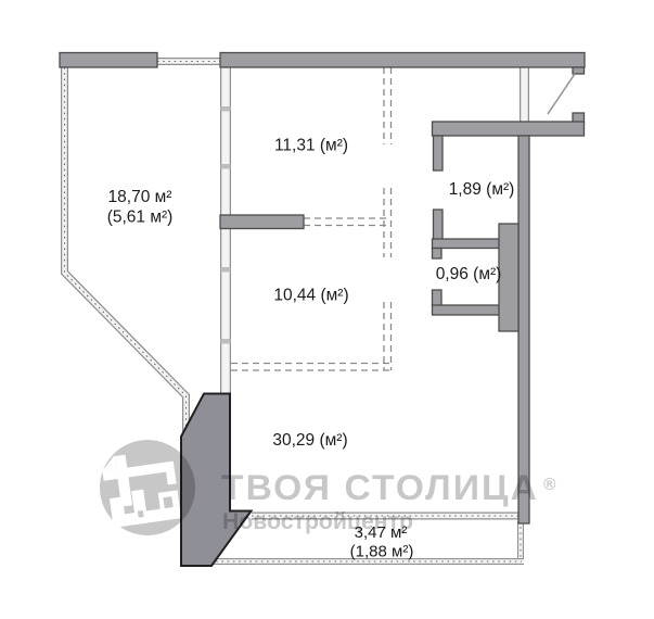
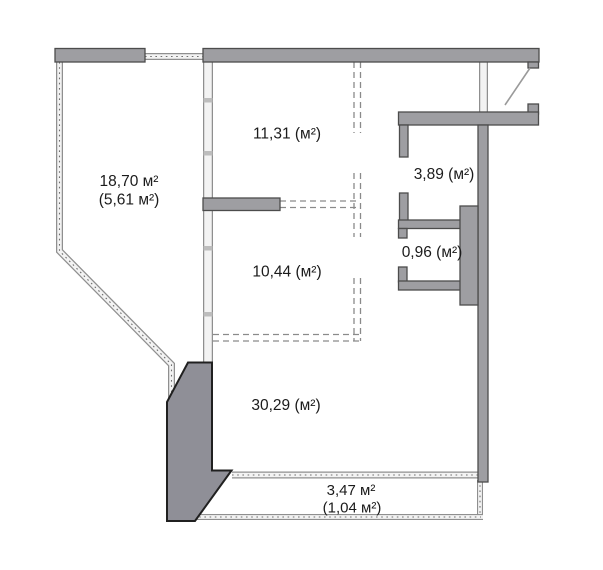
- ТВОЯ СТОЛИЦА
- ®
- Новостройцентр
  11,31 (м²)
  18,70 м²
  (5,61 м²)
- 1,89 (м²)
+ 3,89 (м²)
  0,96 (м²)
  10,44 (м²)
  30,29 (м²)
  3,47 м²
- (1,88 м²)
+ (1,04 м²)
